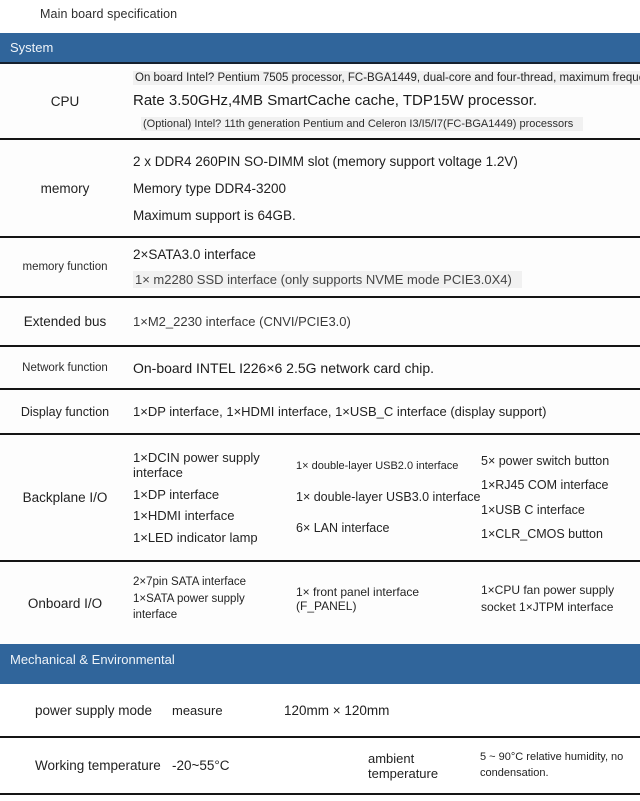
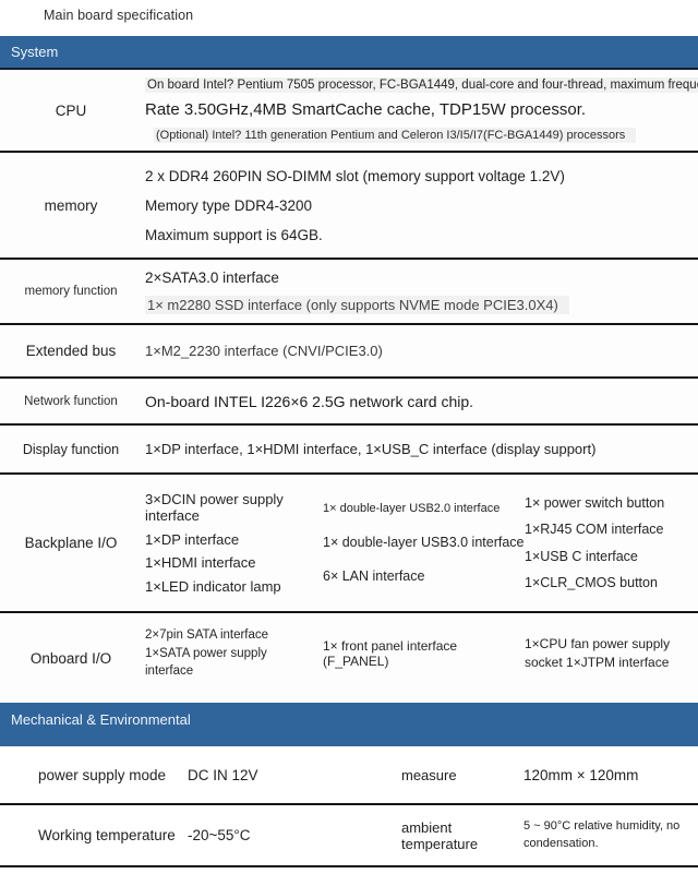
  Main board specification
  System
  CPU
  On board Intel? Pentium 7505 processor, FC-BGA1449, dual-core and four-thread, maximum frequ
  Rate 3.50GHz,4MB SmartCache cache, TDP15W processor.
  (Optional) Intel? 11th generation Pentium and Celeron I3/I5/I7(FC-BGA1449) processors
  memory
  2 x DDR4 260PIN SO-DIMM slot (memory support voltage 1.2V)
  Memory type DDR4-3200
  Maximum support is 64GB.
  memory function
  2×SATA3.0 interface
  1× m2280 SSD interface (only supports NVME mode PCIE3.0X4)
  Extended bus
  1×M2_2230 interface (CNVI/PCIE3.0)
  Network function
  On-board INTEL I226×6 2.5G network card chip.
  Display function
  1×DP interface, 1×HDMI interface, 1×USB_C interface (display support)
  Backplane I/O
- 1×DCIN power supply interface
+ 3×DCIN power supply interface
  1×DP interface
  1×HDMI interface
  1×LED indicator lamp
  1× double-layer USB2.0 interface
  1× double-layer USB3.0 interface
  6× LAN interface
- 5× power switch button
+ 1× power switch button
  1×RJ45 COM interface
  1×USB C interface
  1×CLR_CMOS button
  Onboard I/O
  2×7pin SATA interface 1×SATA power supply interface
  1× front panel interface (F_PANEL)
  1×CPU fan power supply socket 1×JTPM interface
  Mechanical & Environmental
  power supply mode
+ DC IN 12V
  measure
  120mm × 120mm
  Working temperature
  -20~55°C
  ambient temperature
  5 ~ 90°C relative humidity, no condensation.
